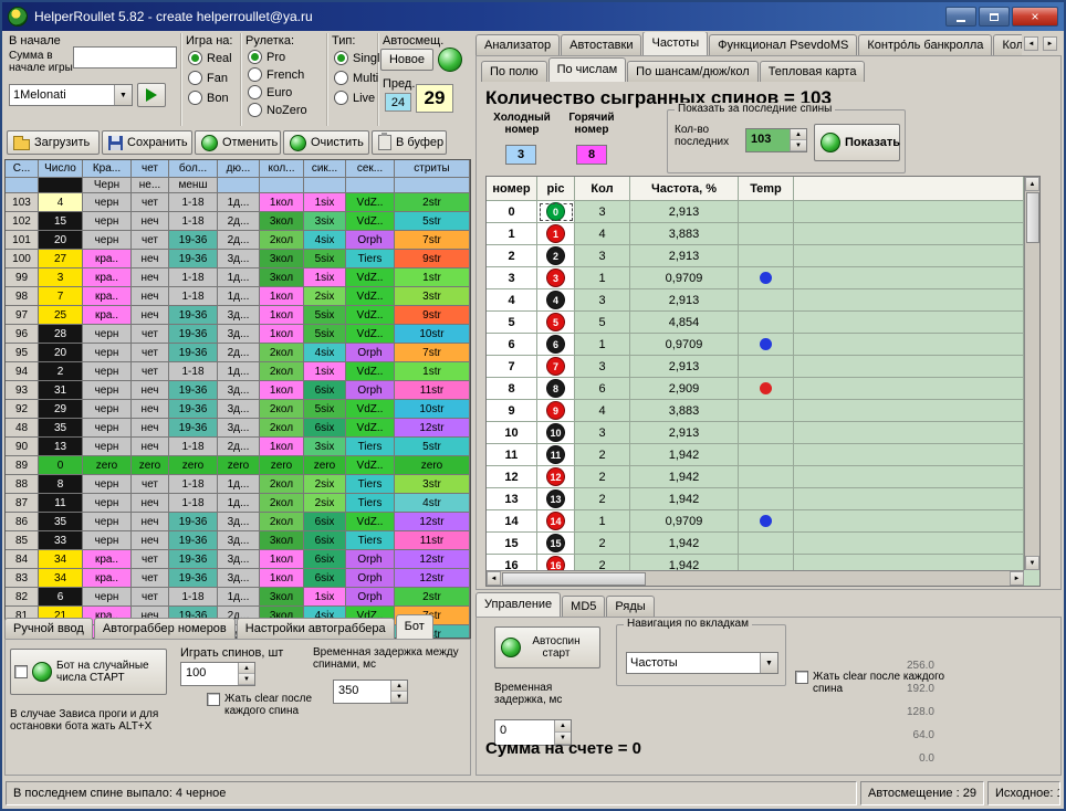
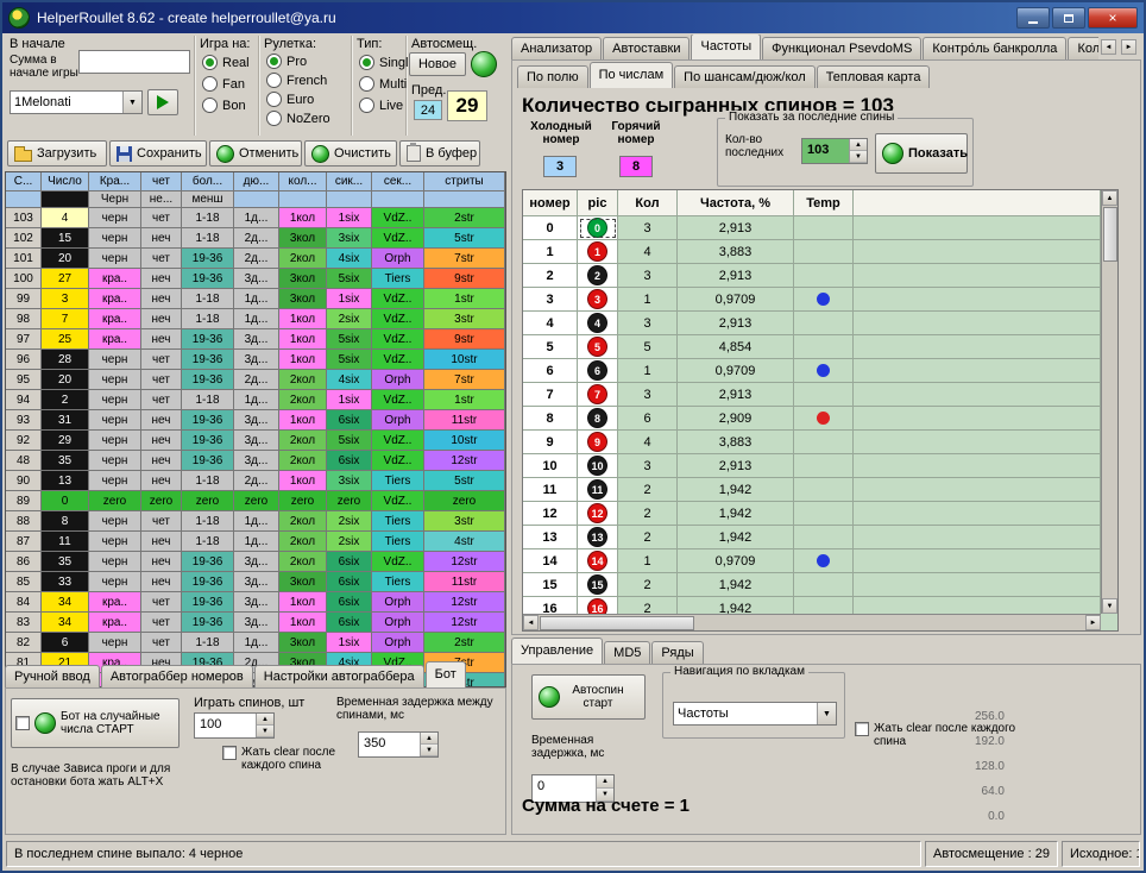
- HelperRoullet 5.82 - create helperroullet@ya.ru
+ HelperRoullet 8.62 - create helperroullet@ya.ru
  ×
  В начале
  Сумма в начале игры
  1Melonati
  Игра на:
  Real
  Fan
  Bon
  Рулетка:
  Pro
  French
  Euro
  NoZero
  Тип:
  Singl
  Multi
  Live
  Автосмещ.
  Новое
  Пред.
  24
  29
  Загрузить
  Сохранить
  Отменить
  Очистить
  В буфер
  С...
  Число
  Кра...
  чет
  бол...
  дю...
  кол...
  сик...
  сек...
  стриты
  Черн
  не...
  менш
  103
  4
  черн
  чет
  1-18
  1д...
  1кол
  1six
  VdZ..
  2str
  102
  15
  черн
  неч
  1-18
  2д...
  3кол
  3six
  VdZ..
  5str
  101
  20
  черн
  чет
  19-36
  2д...
  2кол
  4six
  Orph
  7str
  100
  27
  кра..
  неч
  19-36
  3д...
  3кол
  5six
  Tiers
  9str
  99
  3
  кра..
  неч
  1-18
  1д...
  3кол
  1six
  VdZ..
  1str
  98
  7
  кра..
  неч
  1-18
  1д...
  1кол
  2six
  VdZ..
  3str
  97
  25
  кра..
  неч
  19-36
  3д...
  1кол
  5six
  VdZ..
  9str
  96
  28
  черн
  чет
  19-36
  3д...
  1кол
  5six
  VdZ..
  10str
  95
  20
  черн
  чет
  19-36
  2д...
  2кол
  4six
  Orph
  7str
  94
  2
  черн
  чет
  1-18
  1д...
  2кол
  1six
  VdZ..
  1str
  93
  31
  черн
  неч
  19-36
  3д...
  1кол
  6six
  Orph
  11str
  92
  29
  черн
  неч
  19-36
  3д...
  2кол
  5six
  VdZ..
  10str
  48
  35
  черн
  неч
  19-36
  3д...
  2кол
  6six
  VdZ..
  12str
  90
  13
  черн
  неч
  1-18
  2д...
  1кол
  3six
  Tiers
  5str
  89
  0
  zero
  zero
  zero
  zero
  zero
  zero
  VdZ..
  zero
  88
  8
  черн
  чет
  1-18
  1д...
  2кол
  2six
  Tiers
  3str
  87
  11
  черн
  неч
  1-18
  1д...
  2кол
  2six
  Tiers
  4str
  86
  35
  черн
  неч
  19-36
  3д...
  2кол
  6six
  VdZ..
  12str
  85
  33
  черн
  неч
  19-36
  3д...
  3кол
  6six
  Tiers
  11str
  84
  34
  кра..
  чет
  19-36
  3д...
  1кол
  6six
  Orph
  12str
  83
  34
  кра..
  чет
  19-36
  3д...
  1кол
  6six
  Orph
  12str
  82
  6
  черн
  чет
  1-18
  1д...
  3кол
  1six
  Orph
  2str
  81
  21
  кра..
  неч
  19-36
  2д...
  3кол
  4six
  VdZ..
  Ручной ввод
  Автограббер номеров
  Настройки автограббера
  Бот
  Бот на случайные числа СТАРТ
  Играть спинов, шт
  100
  Жать clear после каждого спина
  Временная задержка между спинами, мс
  350
  В случае Зависа проги и для остановки бота жать ALT+X
  Анализатор
  Автоставки
  Частоты
  Функционал PsevdoMS
  Контро́ль банкролла
  По полю
  По числам
  По шансам/дюж/кол
  Тепловая карта
  Количество сыгранных спинов = 103
  Холодный номер
  3
  Горячий номер
  8
  Показать за последние спины
  Кол-во последних
  103
  Показать
  номер
  pic
  Кол
  Частота, %
  Temp
  0
  0
  3
  2,913
  1
  1
  4
  3,883
  2
  2
  3
  2,913
  3
  3
  1
  0,9709
  4
  4
  3
  2,913
  5
  5
  5
  4,854
  6
  6
  1
  0,9709
  7
  7
  3
  2,913
  8
  8
  6
  2,909
  9
  9
  4
  3,883
  10
  10
  3
  2,913
  11
  11
  2
  1,942
  12
  12
  2
  1,942
  13
  13
  2
  1,942
  14
  14
  1
  0,9709
  15
  15
  2
  1,942
  16
  16
  2
  1,942
  Управление
  MD5
  Ряды
  Автоспин старт
  Временная задержка, мс
  0
  Навигация по вкладкам
  Частоты
  Жать clear после каждого спина
  256.0
  192.0
  128.0
  64.0
  0.0
- Сумма на счете = 0
+ Сумма на счете = 1
  В последнем спине выпало: 4 черное
  Автосмещение : 29
  Исходное: 1
